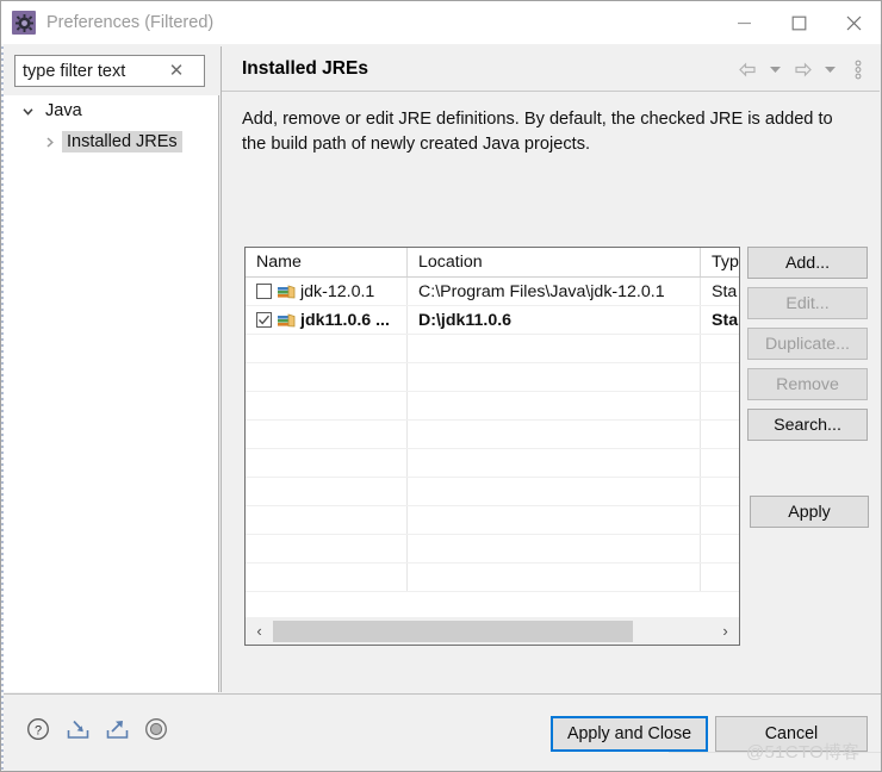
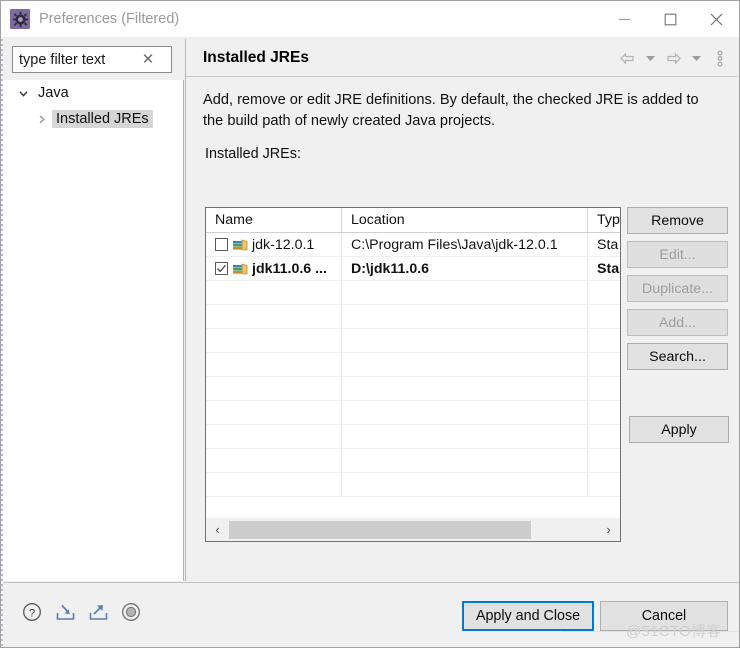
  Preferences (Filtered)
  type filter text
  ✕
  Java
  Installed JREs
  Installed JREs
  Add, remove or edit JRE definitions. By default, the checked JRE is added to the build path of newly created Java projects.
+ Installed JREs:
  Name
  Location
  Typ
  jdk-12.0.1
  C:\Program Files\Java\jdk-12.0.1
  Sta
  jdk11.0.6 ...
  D:\jdk11.0.6
  Sta
  ‹
  ›
- Add...
+ Remove
  Edit...
  Duplicate...
- Remove
+ Add...
  Search...
  Apply
  ?
  Apply and Close
  Cancel
  @51CTO博客
